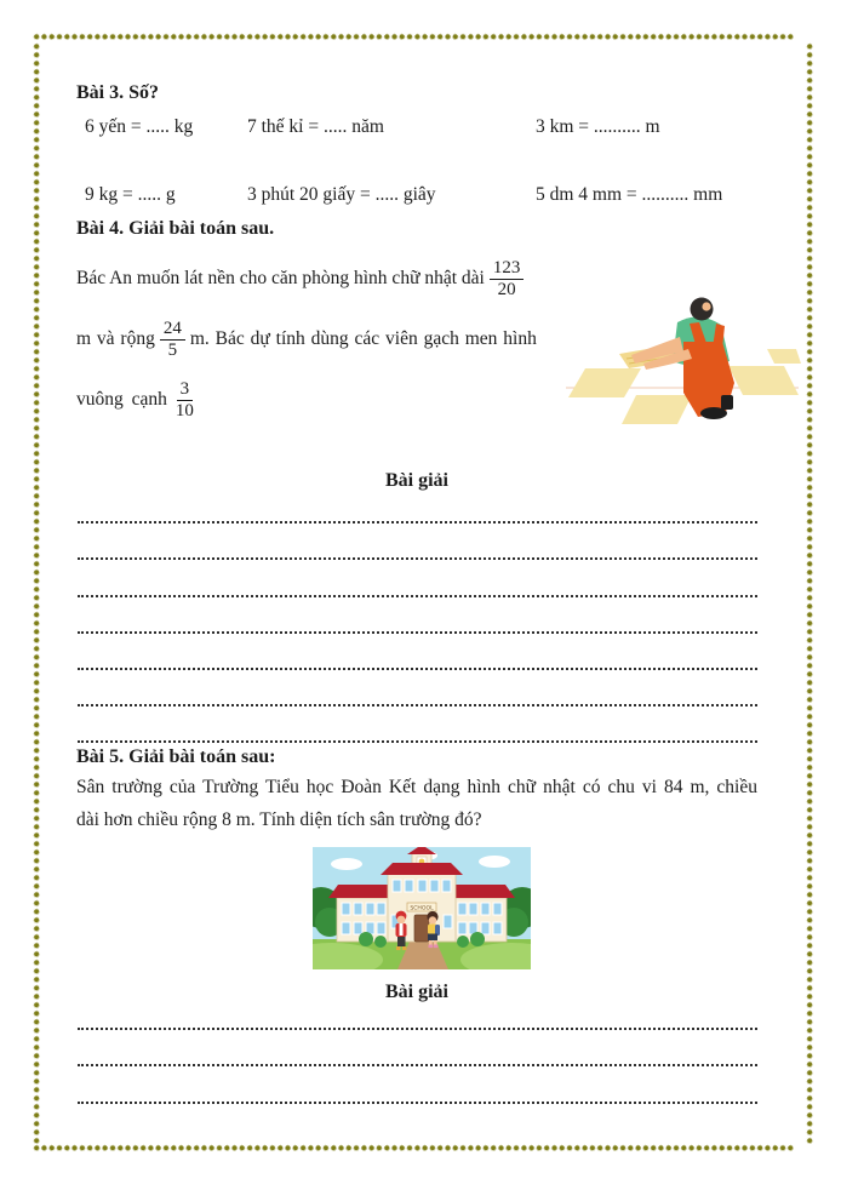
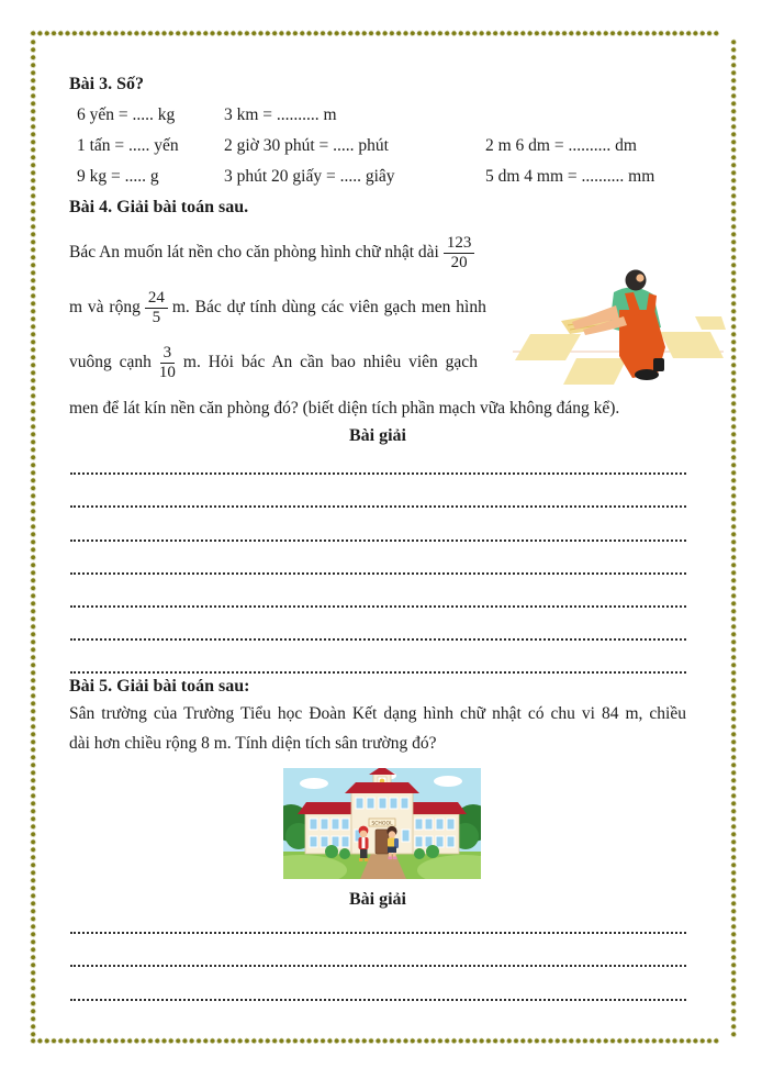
  ✹✹✹✹✹✹✹✹✹✹✹✹✹✹✹✹✹✹✹✹✹✹✹✹✹✹✹✹✹✹✹✹✹✹✹✹✹✹✹✹✹✹✹✹✹✹✹✹✹✹✹✹✹✹✹✹✹✹✹✹✹✹✹✹✹✹✹✹✹✹✹✹✹✹✹✹✹✹✹✹✹✹✹✹✹✹✹✹✹✹✹✹✹✹✹✹✹✹✹✹
  ✹✹✹✹✹✹✹✹✹✹✹✹✹✹✹✹✹✹✹✹✹✹✹✹✹✹✹✹✹✹✹✹✹✹✹✹✹✹✹✹✹✹✹✹✹✹✹✹✹✹✹✹✹✹✹✹✹✹✹✹✹✹✹✹✹✹✹✹✹✹✹✹✹✹✹✹✹✹✹✹✹✹✹✹✹✹✹✹✹✹✹✹✹✹✹✹✹✹✹✹
  ✹✹✹✹✹✹✹✹✹✹✹✹✹✹✹✹✹✹✹✹✹✹✹✹✹✹✹✹✹✹✹✹✹✹✹✹✹✹✹✹✹✹✹✹✹✹✹✹✹✹✹✹✹✹✹✹✹✹✹✹✹✹✹✹✹✹✹✹✹✹✹✹✹✹✹✹✹✹✹✹✹✹✹✹✹✹✹✹✹✹✹✹✹✹✹✹✹✹✹✹✹✹✹✹✹✹✹✹✹✹✹✹✹✹✹✹✹✹✹✹✹✹✹✹✹✹✹✹✹✹
  ✹✹✹✹✹✹✹✹✹✹✹✹✹✹✹✹✹✹✹✹✹✹✹✹✹✹✹✹✹✹✹✹✹✹✹✹✹✹✹✹✹✹✹✹✹✹✹✹✹✹✹✹✹✹✹✹✹✹✹✹✹✹✹✹✹✹✹✹✹✹✹✹✹✹✹✹✹✹✹✹✹✹✹✹✹✹✹✹✹✹✹✹✹✹✹✹✹✹✹✹✹✹✹✹✹✹✹✹✹✹✹✹✹✹✹✹✹✹✹✹✹✹✹✹✹✹✹✹✹✹
  Bài 3. Số?
  6 yến = ..... kg
- 7 thế kỉ = ..... năm
  3 km = .......... m
+ 1 tấn = ..... yến
+ 2 giờ 30 phút = ..... phút
+ 2 m 6 dm = .......... dm
  9 kg = ..... g
  3 phút 20 giấy = ..... giây
  5 dm 4 mm = .......... mm
  Bài 4. Giải bài toán sau.
  Bác An muốn lát nền cho căn phòng hình chữ nhật dài
  123
  20
  m và rộng
  24
  5
  m. Bác dự tính dùng các viên gạch men hình
  vuông cạnh
  3
  10
+ m. Hỏi bác An cần bao nhiêu viên gạch
+ men để lát kín nền căn phòng đó? (biết diện tích phần mạch vữa không đáng kể).
  Bài giải
  Bài 5. Giải bài toán sau:
  Sân trường của Trường Tiểu học Đoàn Kết dạng hình chữ nhật có chu vi 84 m, chiều
  dài hơn chiều rộng 8 m. Tính diện tích sân trường đó?
  Bài giải
